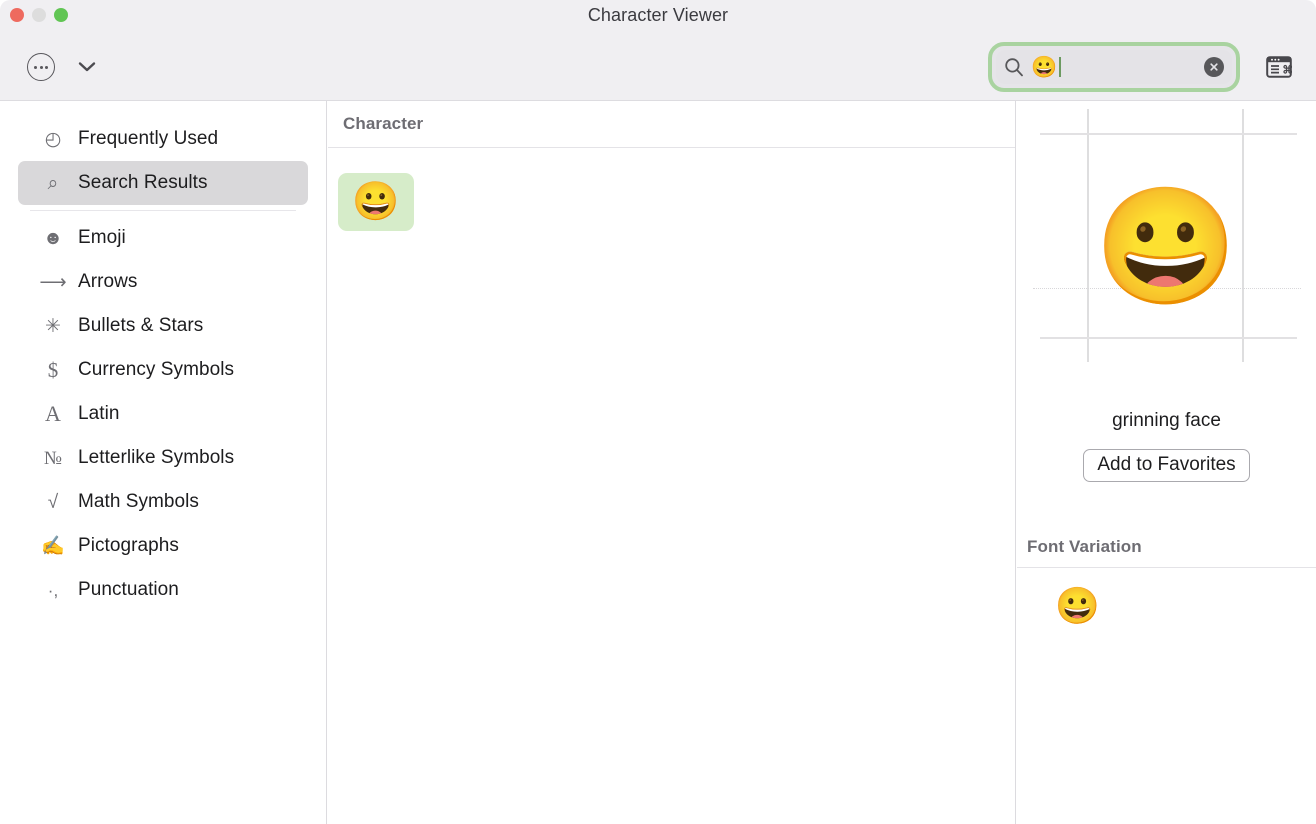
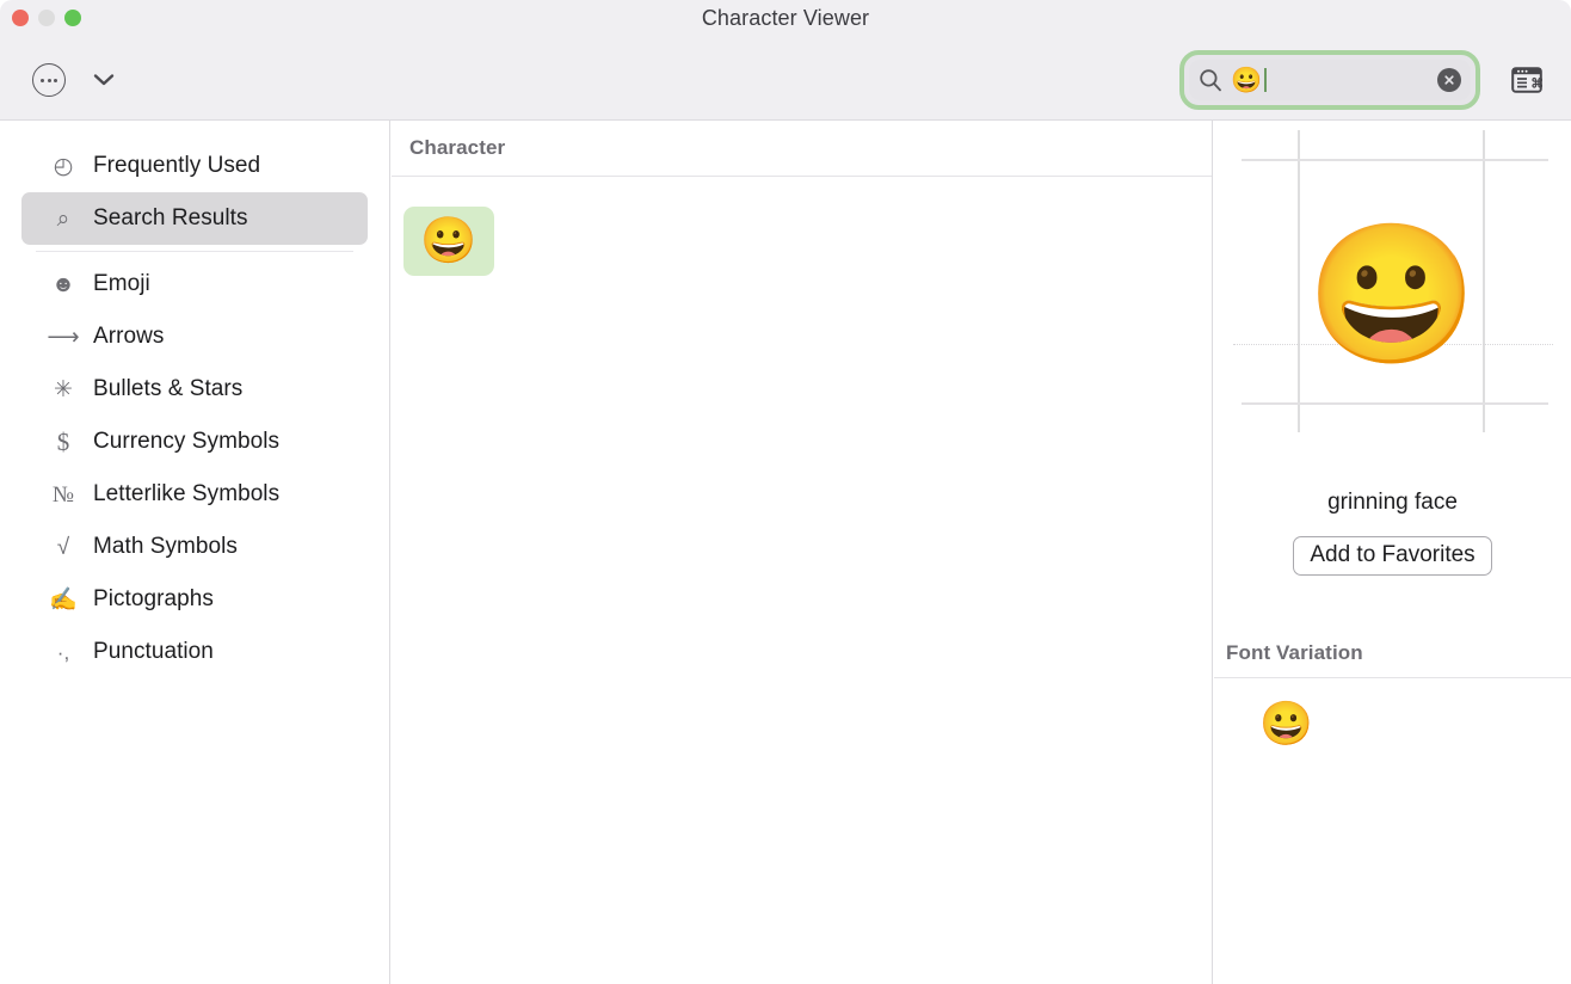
  Character Viewer
  😀
  ⌘
  ◴
  Frequently Used
  ⌕
  Search Results
  ☻
  Emoji
  ⟶
  Arrows
  ✳
  Bullets & Stars
  $
  Currency Symbols
- A
- Latin
  №
  Letterlike Symbols
  √
  Math Symbols
  ✍
  Pictographs
  ·,
  Punctuation
  Character
  😀
  😀
  grinning face
  Add to Favorites
  Font Variation
  😀
